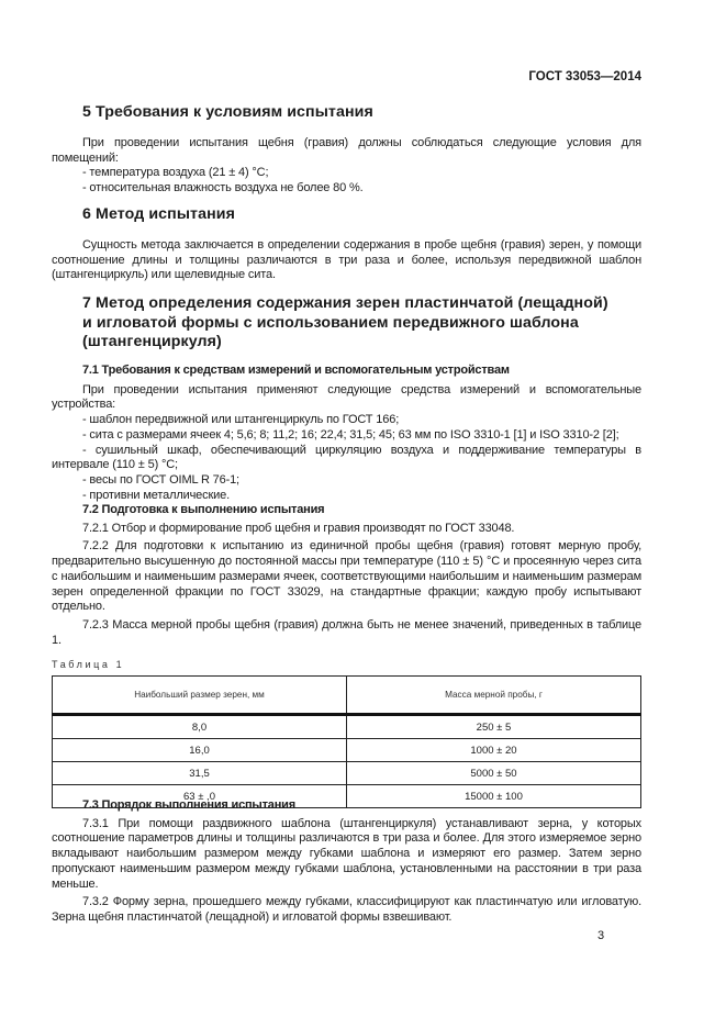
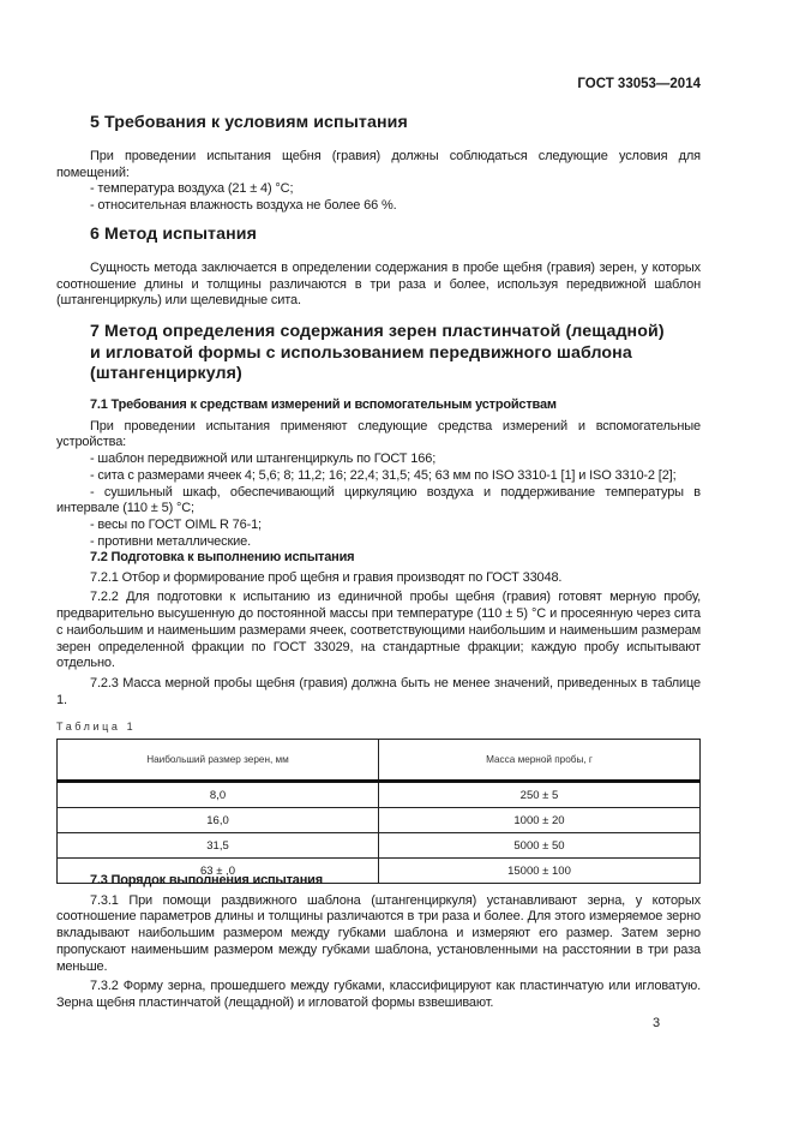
  ГОСТ 33053—2014
  5 Требования к условиям испытания
  При проведении испытания щебня (гравия) должны соблюдаться следующие условия для помещений:
  - температура воздуха (21 ± 4) °C;
- - относительная влажность воздуха не более 80 %.
+ - относительная влажность воздуха не более 66 %.
  6 Метод испытания
- Сущность метода заключается в определении содержания в пробе щебня (гравия) зерен, у помощи соотношение длины и толщины различаются в три раза и более, используя передвижной шаблон (штангенциркуль) или щелевидные сита.
+ Сущность метода заключается в определении содержания в пробе щебня (гравия) зерен, у которых соотношение длины и толщины различаются в три раза и более, используя передвижной шаблон (штангенциркуль) или щелевидные сита.
  7 Метод определения содержания зерен пластинчатой (лещадной)
  и игловатой формы с использованием передвижного шаблона
  (штангенциркуля)
  7.1 Требования к средствам измерений и вспомогательным устройствам
  При проведении испытания применяют следующие средства измерений и вспомогательные устройства:
  - шаблон передвижной или штангенциркуль по ГОСТ 166;
  - сита с размерами ячеек 4; 5,6; 8; 11,2; 16; 22,4; 31,5; 45; 63 мм по ISO 3310-1 [1] и ISO 3310-2 [2];
  - сушильный шкаф, обеспечивающий циркуляцию воздуха и поддерживание температуры в интервале (110 ± 5) °C;
  - весы по ГОСТ OIML R 76-1;
  - противни металлические.
  7.2 Подготовка к выполнению испытания
  7.2.1 Отбор и формирование проб щебня и гравия производят по ГОСТ 33048.
  7.2.2 Для подготовки к испытанию из единичной пробы щебня (гравия) готовят мерную пробу, предварительно высушенную до постоянной массы при температуре (110 ± 5) °C и просеянную через сита с наибольшим и наименьшим размерами ячеек, соответствующими наибольшим и наименьшим размерам зерен определенной фракции по ГОСТ 33029, на стандартные фракции; каждую пробу испытывают отдельно.
  7.2.3 Масса мерной пробы щебня (гравия) должна быть не менее значений, приведенных в таблице 1.
  Таблица 1
  Наибольший размер зерен, мм	Масса мерной пробы, г
  8,0	250 ± 5
  16,0	1000 ± 20
  31,5	5000 ± 50
  63 ± ,0	15000 ± 100
  7.3 Порядок выполнения испытания
  7.3.1 При помощи раздвижного шаблона (штангенциркуля) устанавливают зерна, у которых соотношение параметров длины и толщины различаются в три раза и более. Для этого измеряемое зерно вкладывают наибольшим размером между губками шаблона и измеряют его размер. Затем зерно пропускают наименьшим размером между губками шаблона, установленными на расстоянии в три раза меньше.
  7.3.2 Форму зерна, прошедшего между губками, классифицируют как пластинчатую или игловатую. Зерна щебня пластинчатой (лещадной) и игловатой формы взвешивают.
  3
